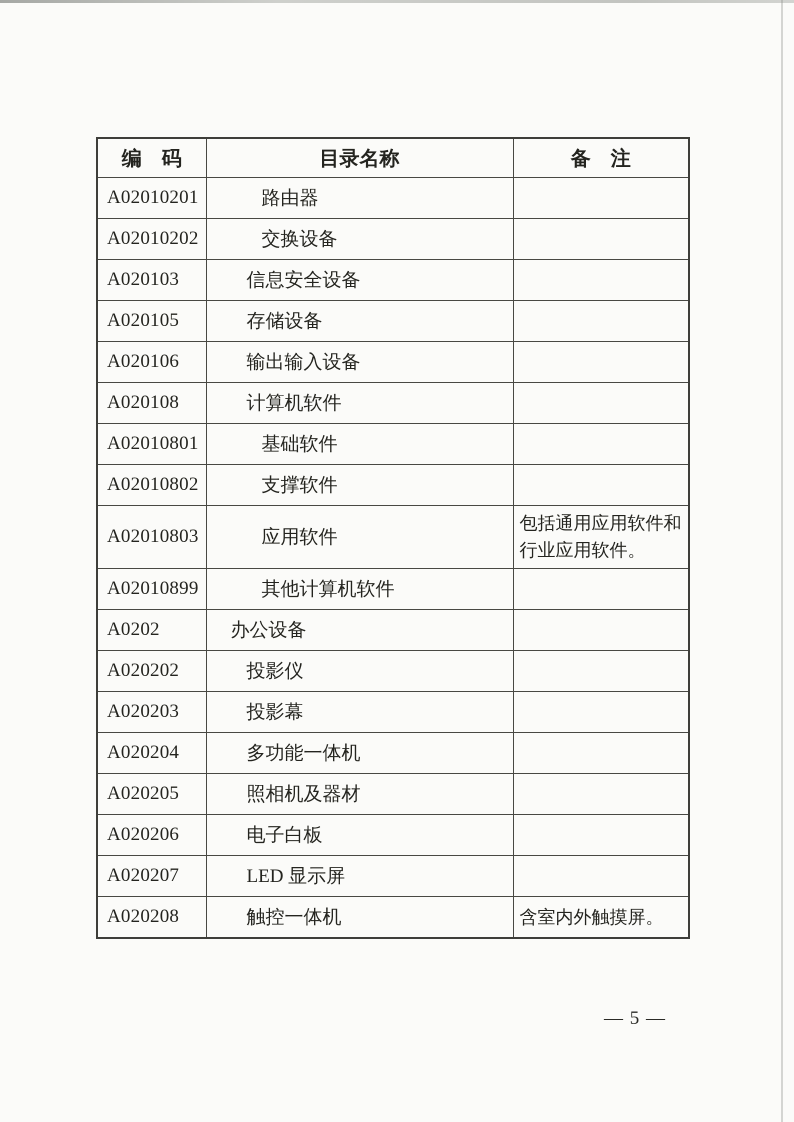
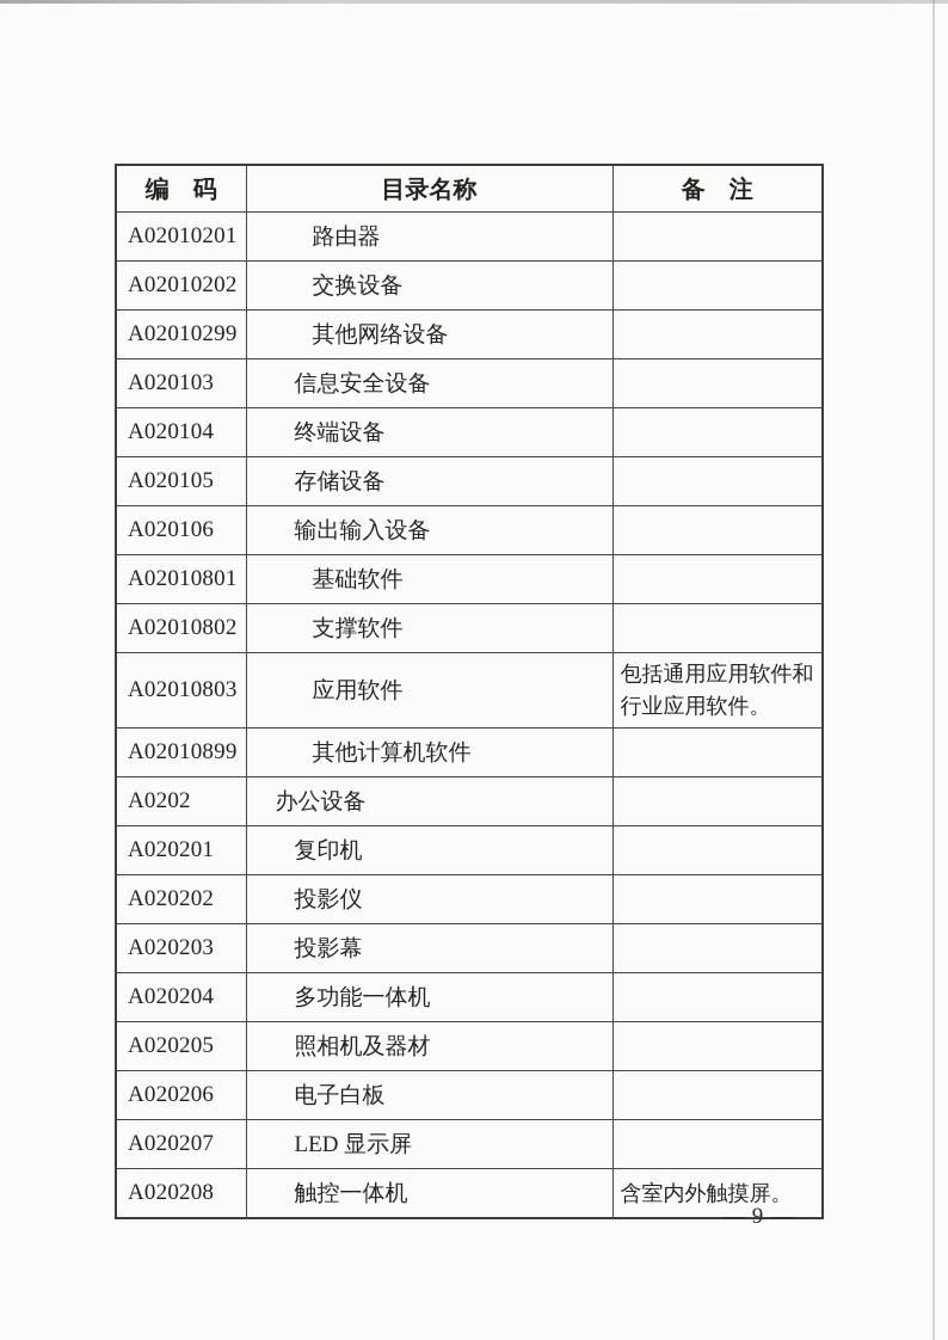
  编 码	目录名称	备 注
  A02010201	路由器
  A02010202	交换设备
+ A02010299	其他网络设备
  A020103	信息安全设备
+ A020104	终端设备
  A020105	存储设备
  A020106	输出输入设备
- A020108	计算机软件
  A02010801	基础软件
  A02010802	支撑软件
  A02010803	应用软件	包括通用应用软件和行业应用软件。
  A02010899	其他计算机软件
  A0202	办公设备
+ A020201	复印机
  A020202	投影仪
  A020203	投影幕
  A020204	多功能一体机
  A020205	照相机及器材
  A020206	电子白板
  A020207	LED 显示屏
  A020208	触控一体机	含室内外触摸屏。
- — 5 —
+ — 9 —
